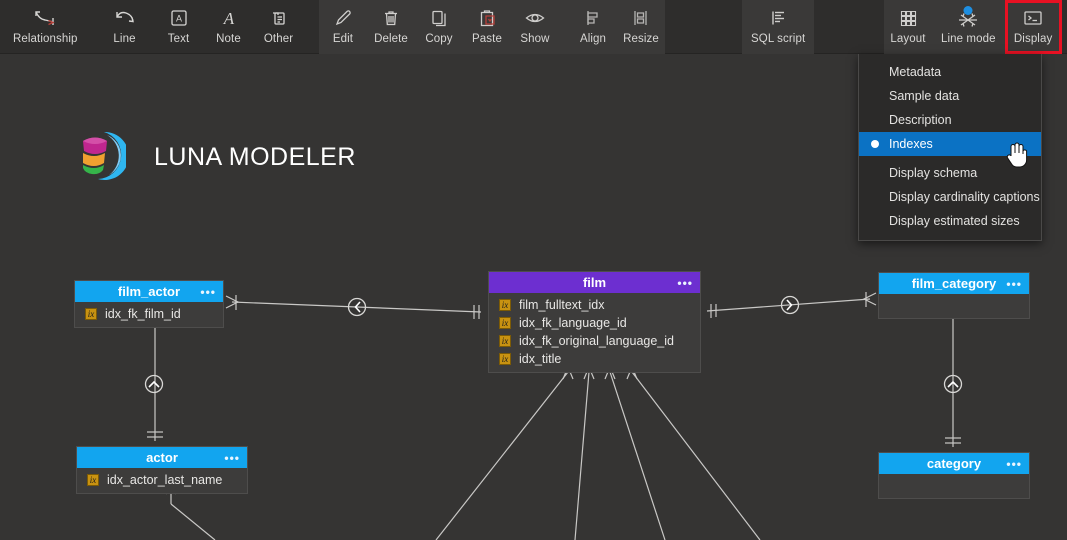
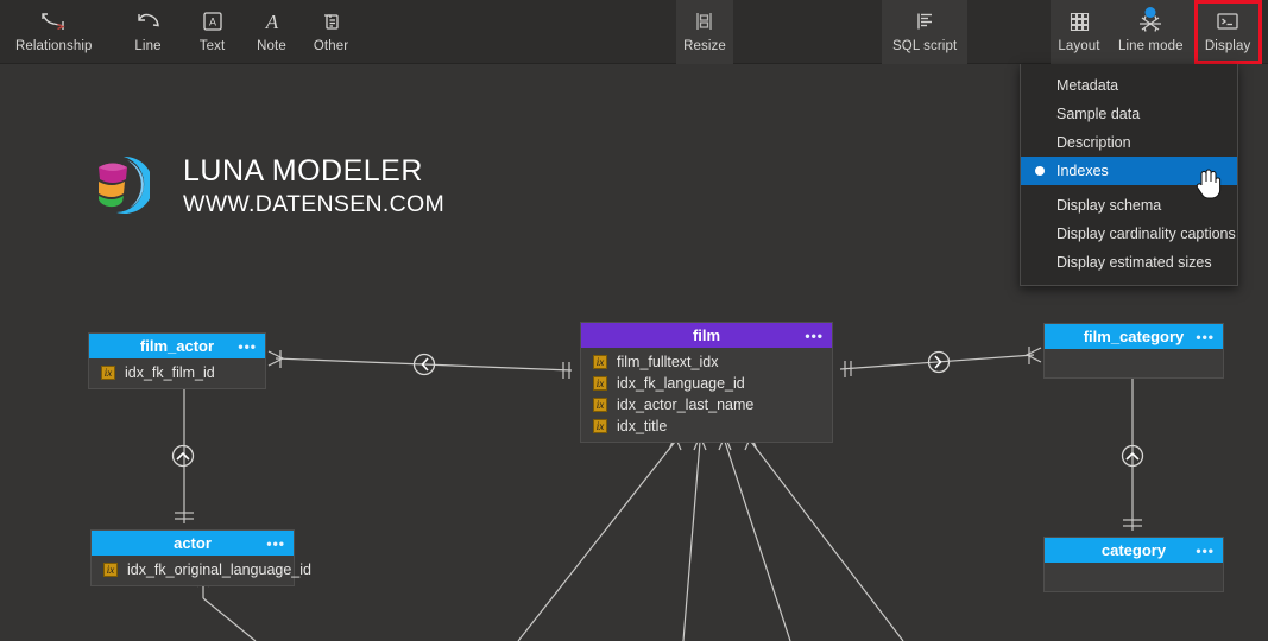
  Relationship
  Line
  A
  Text
  A
  Note
  Other
- Edit
- Delete
- Copy
- Paste
- Show
- Align
  Resize
  SQL script
  Layout
  Line mode
  Display
  Metadata
  Sample data
  Description
  Indexes
  Display schema
  Display cardinality captions
  Display estimated sizes
  LUNA MODELER
+ WWW.DATENSEN.COM
  film_actor
  •••
  ix
  idx_fk_film_id
  film
  •••
  ix
  film_fulltext_idx
  ix
  idx_fk_language_id
  ix
- idx_fk_original_language_id
+ idx_actor_last_name
  ix
  idx_title
  film_category
  •••
  actor
  •••
  ix
- idx_actor_last_name
+ idx_fk_original_language_id
  category
  •••
